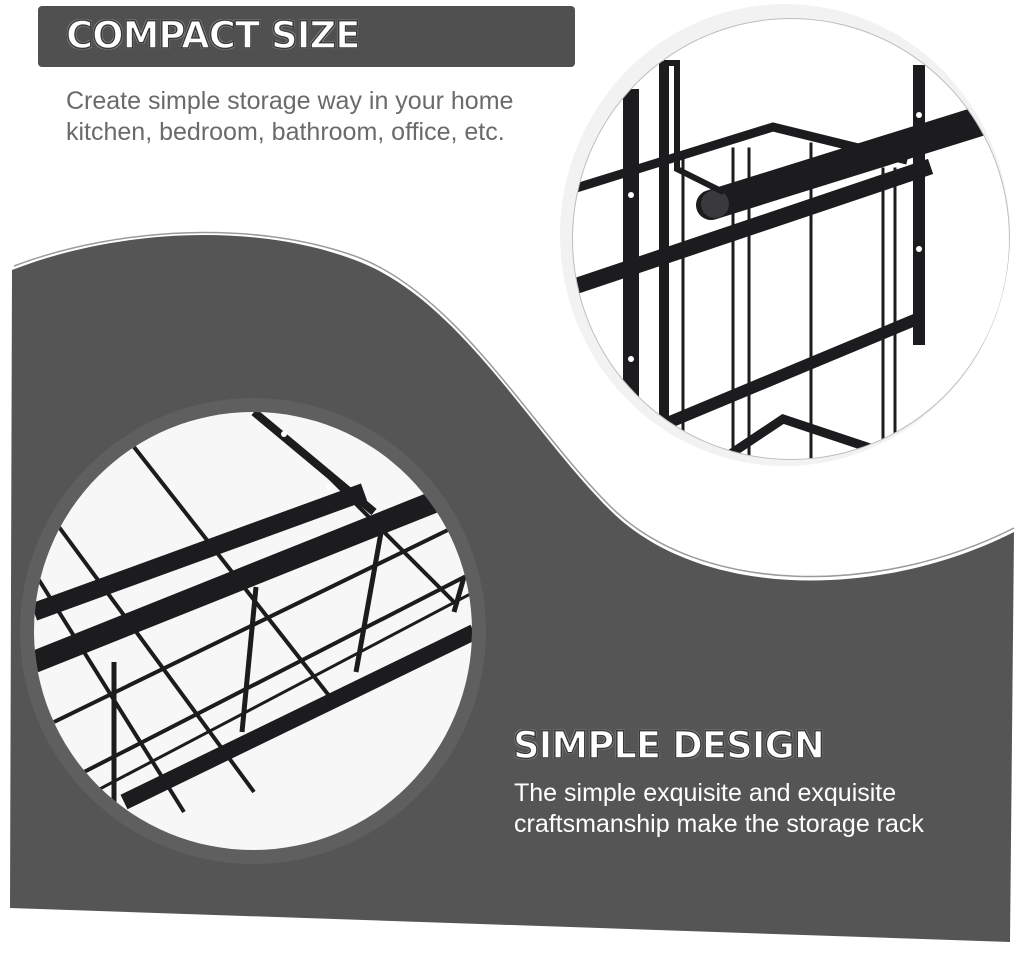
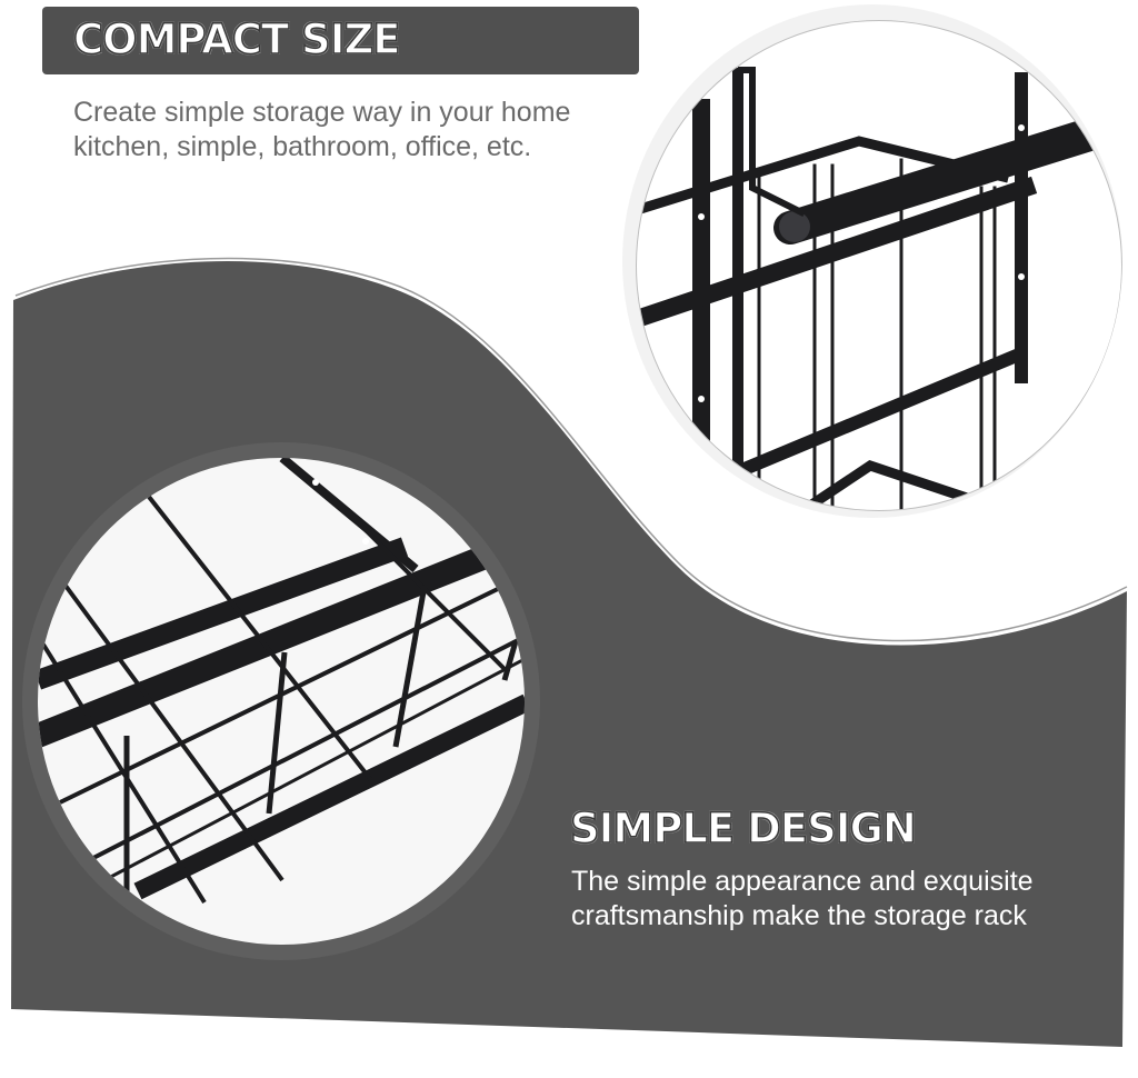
  COMPACT SIZE
  Create simple storage way in your home
- kitchen, bedroom, bathroom, office, etc.
+ kitchen, simple, bathroom, office, etc.
  SIMPLE DESIGN
- The simple exquisite and exquisite
+ The simple appearance and exquisite
  craftsmanship make the storage rack
